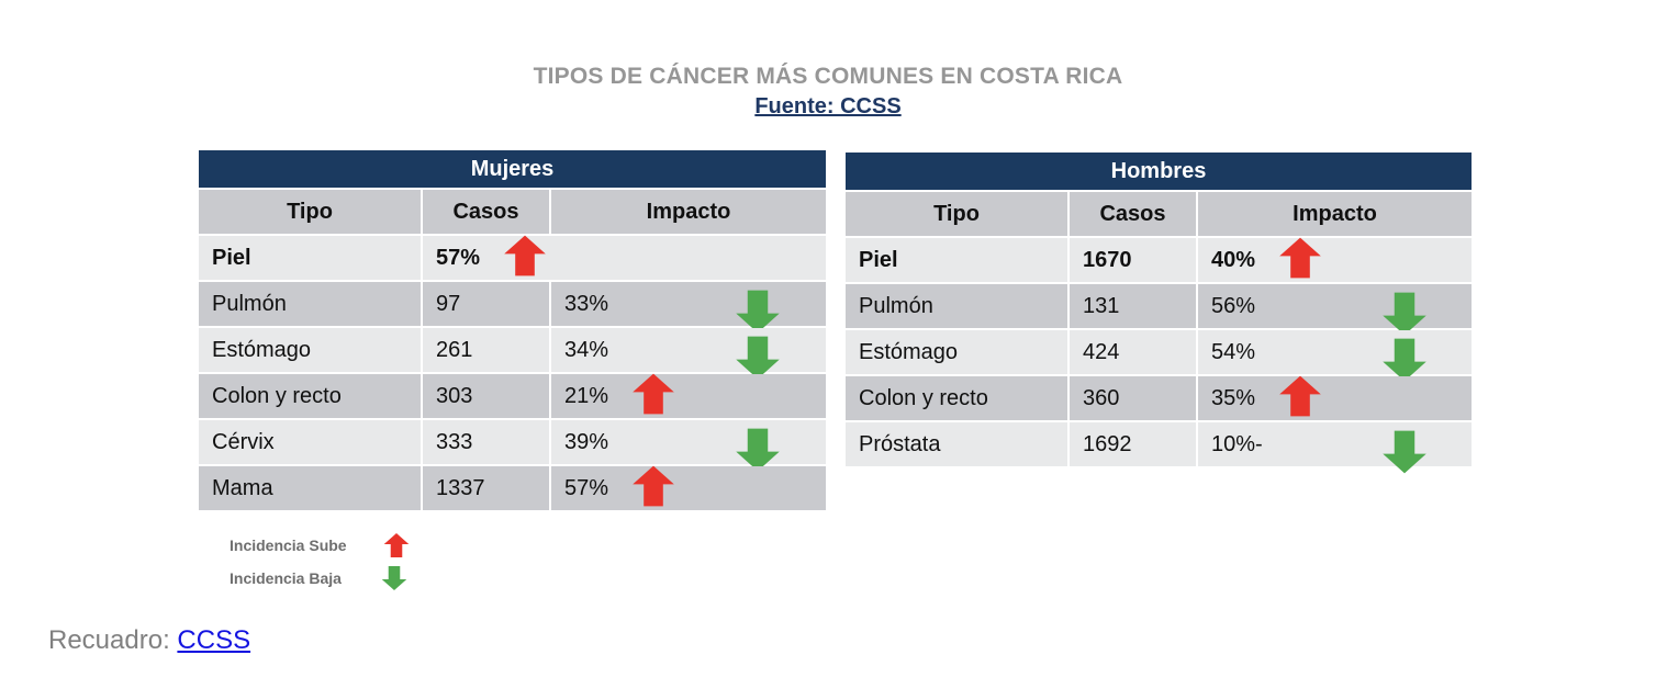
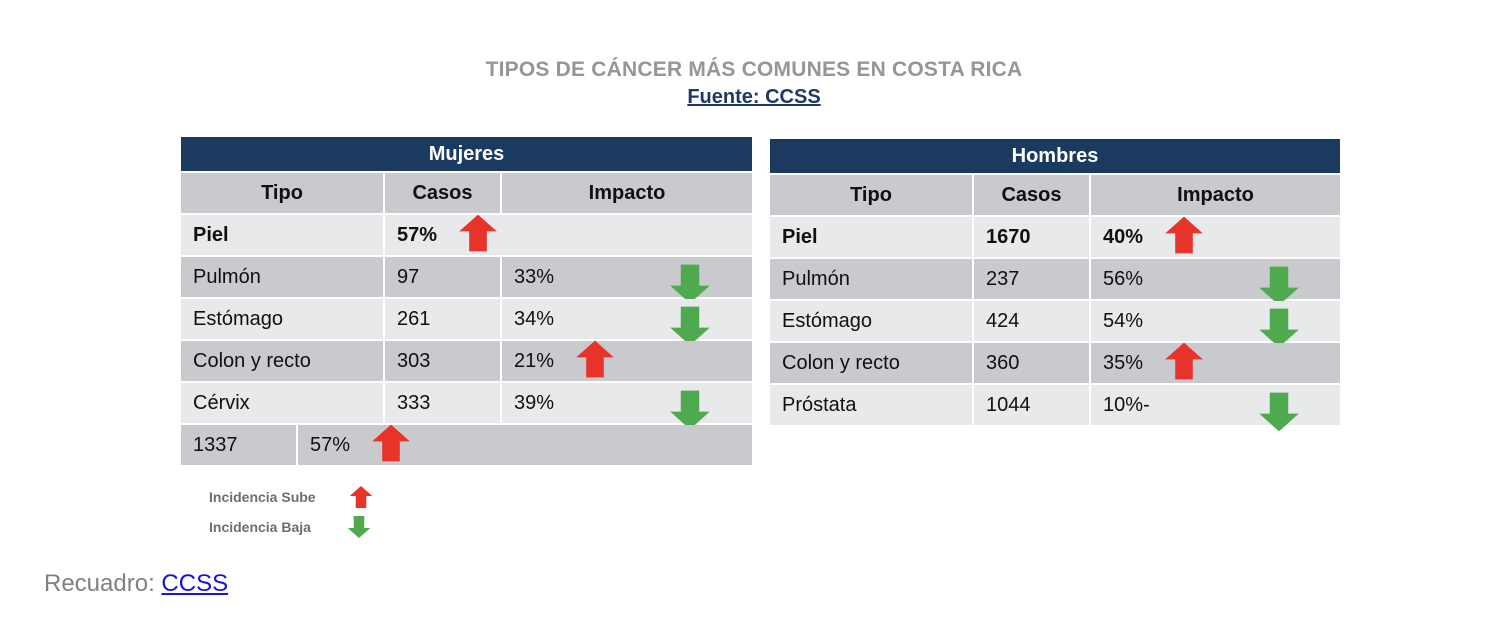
  TIPOS DE CÁNCER MÁS COMUNES EN COSTA RICA
  Fuente: CCSS
  Mujeres
  Tipo
  Casos
  Impacto
  Piel
  57%
  Pulmón
  97
  33%
  Estómago
  261
  34%
  Colon y recto
  303
  21%
  Cérvix
  333
  39%
- Mama
  1337
  57%
  Hombres
  Tipo
  Casos
  Impacto
  Piel
  1670
  40%
  Pulmón
- 131
+ 237
  56%
  Estómago
  424
  54%
  Colon y recto
  360
  35%
  Próstata
- 1692
+ 1044
  10%-
  Incidencia Sube
  Incidencia Baja
  Recuadro: CCSS
